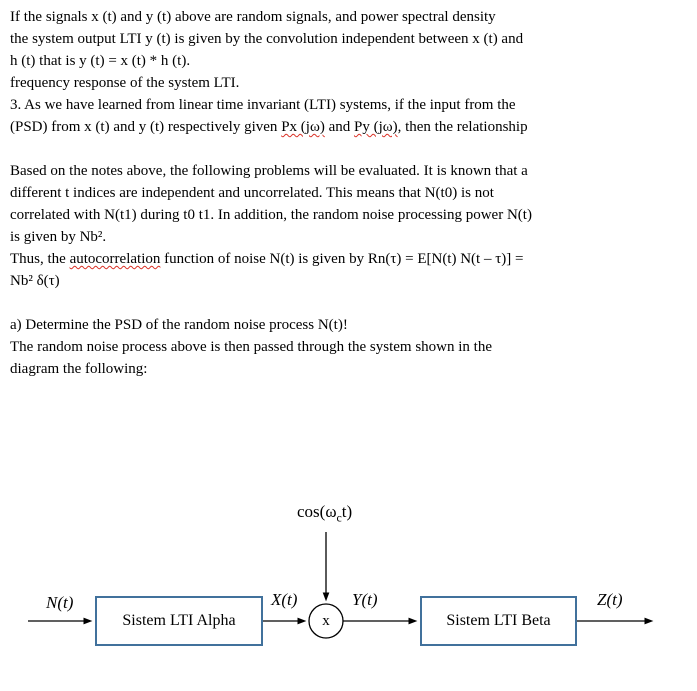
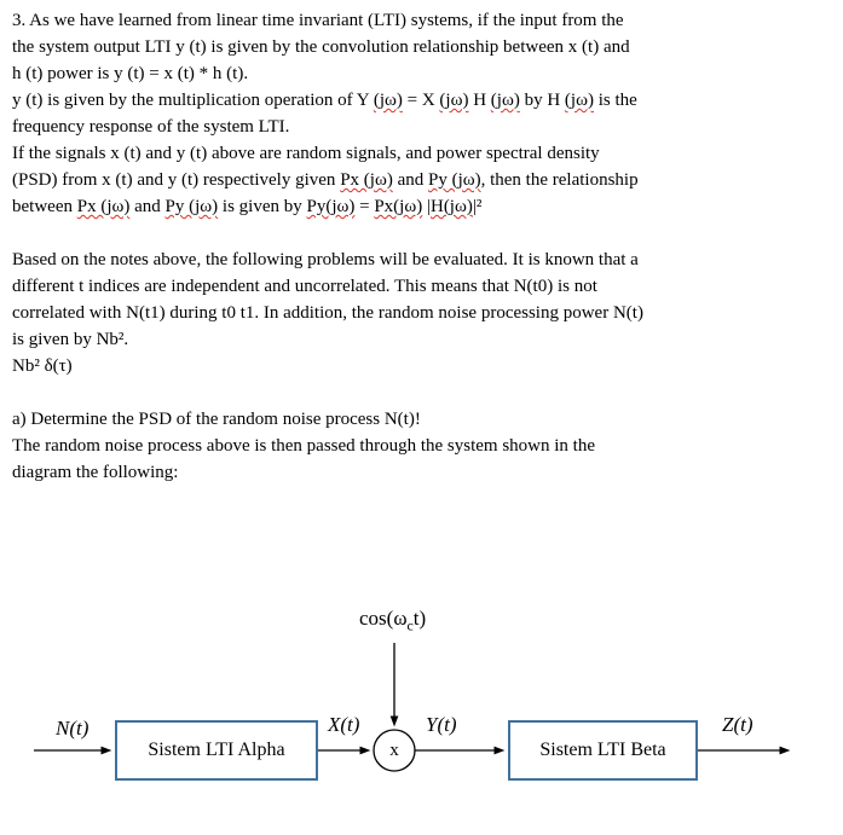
- If the signals x (t) and y (t) above are random signals, and power spectral density
+ 3. As we have learned from linear time invariant (LTI) systems, if the input from the
- the system output LTI y (t) is given by the convolution independent between x (t) and
+ the system output LTI y (t) is given by the convolution relationship between x (t) and
- h (t) that is y (t) = x (t) * h (t).
+ h (t) power is y (t) = x (t) * h (t).
+ y (t) is given by the multiplication operation of Y (jω) = X (jω) H (jω) by H (jω) is the
  frequency response of the system LTI.
- 3. As we have learned from linear time invariant (LTI) systems, if the input from the
+ If the signals x (t) and y (t) above are random signals, and power spectral density
  (PSD) from x (t) and y (t) respectively given Px (jω) and Py (jω), then the relationship
+ between Px (jω) and Py (jω) is given by Py(jω) = Px(jω) |H(jω)|²
  Based on the notes above, the following problems will be evaluated. It is known that a
  different t indices are independent and uncorrelated. This means that N(t0) is not
  correlated with N(t1) during t0 t1. In addition, the random noise processing power N(t)
  is given by Nb².
- Thus, the autocorrelation function of noise N(t) is given by Rn(τ) = E[N(t) N(t – τ)] =
  Nb² δ(τ)
  a) Determine the PSD of the random noise process N(t)!
  The random noise process above is then passed through the system shown in the
  diagram the following:
  cos(ωct)
  N(t)
  X(t)
  Y(t)
  Z(t)
  Sistem LTI Alpha
  Sistem LTI Beta
  x
